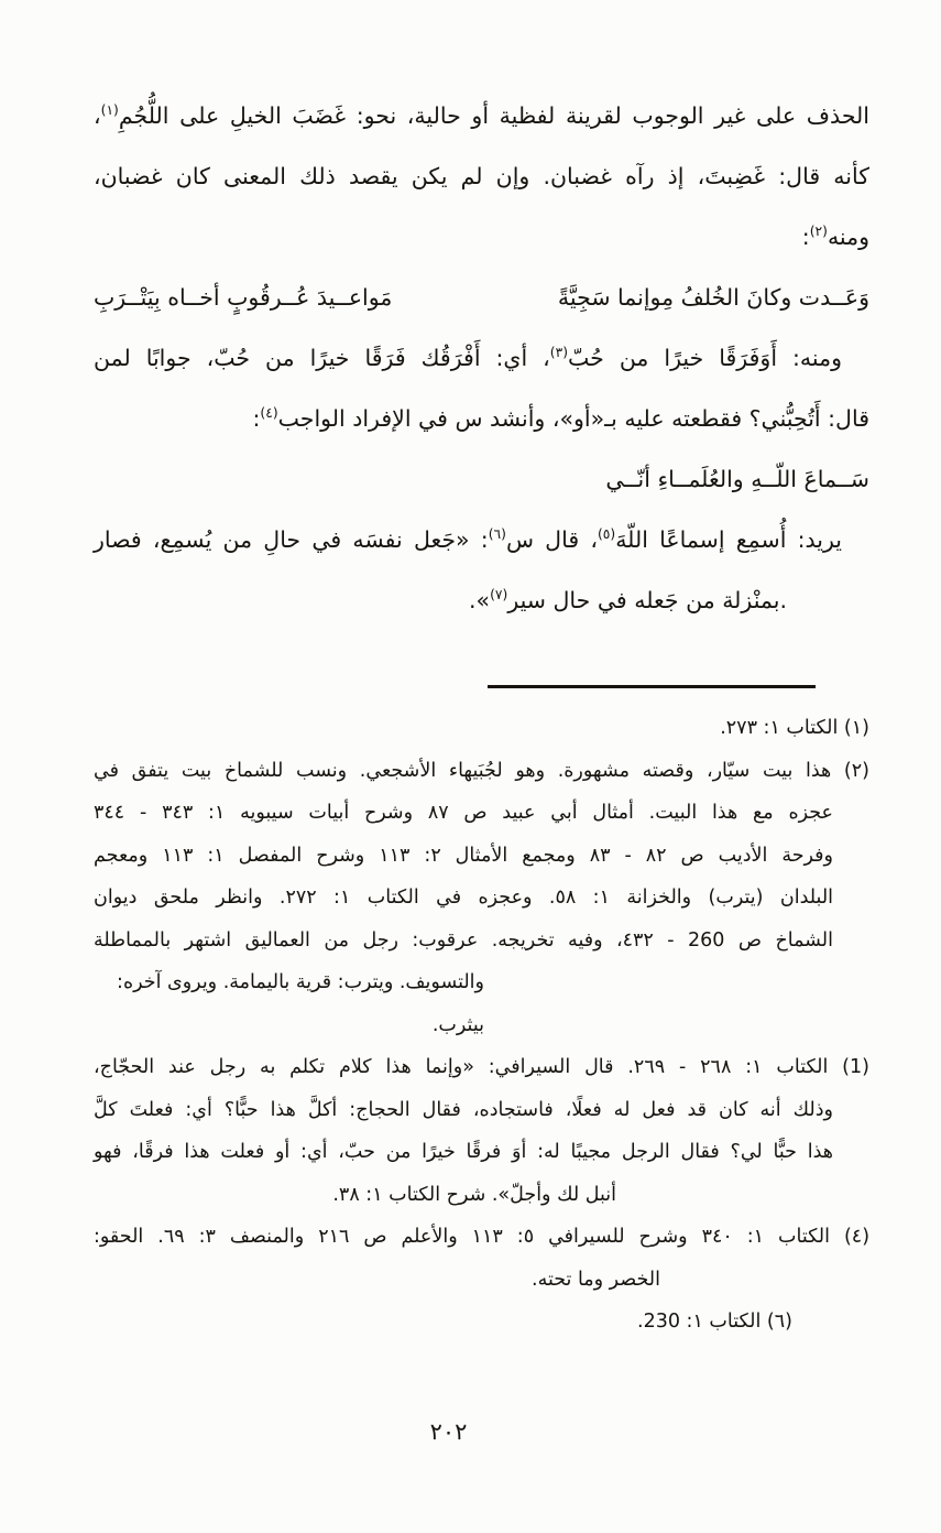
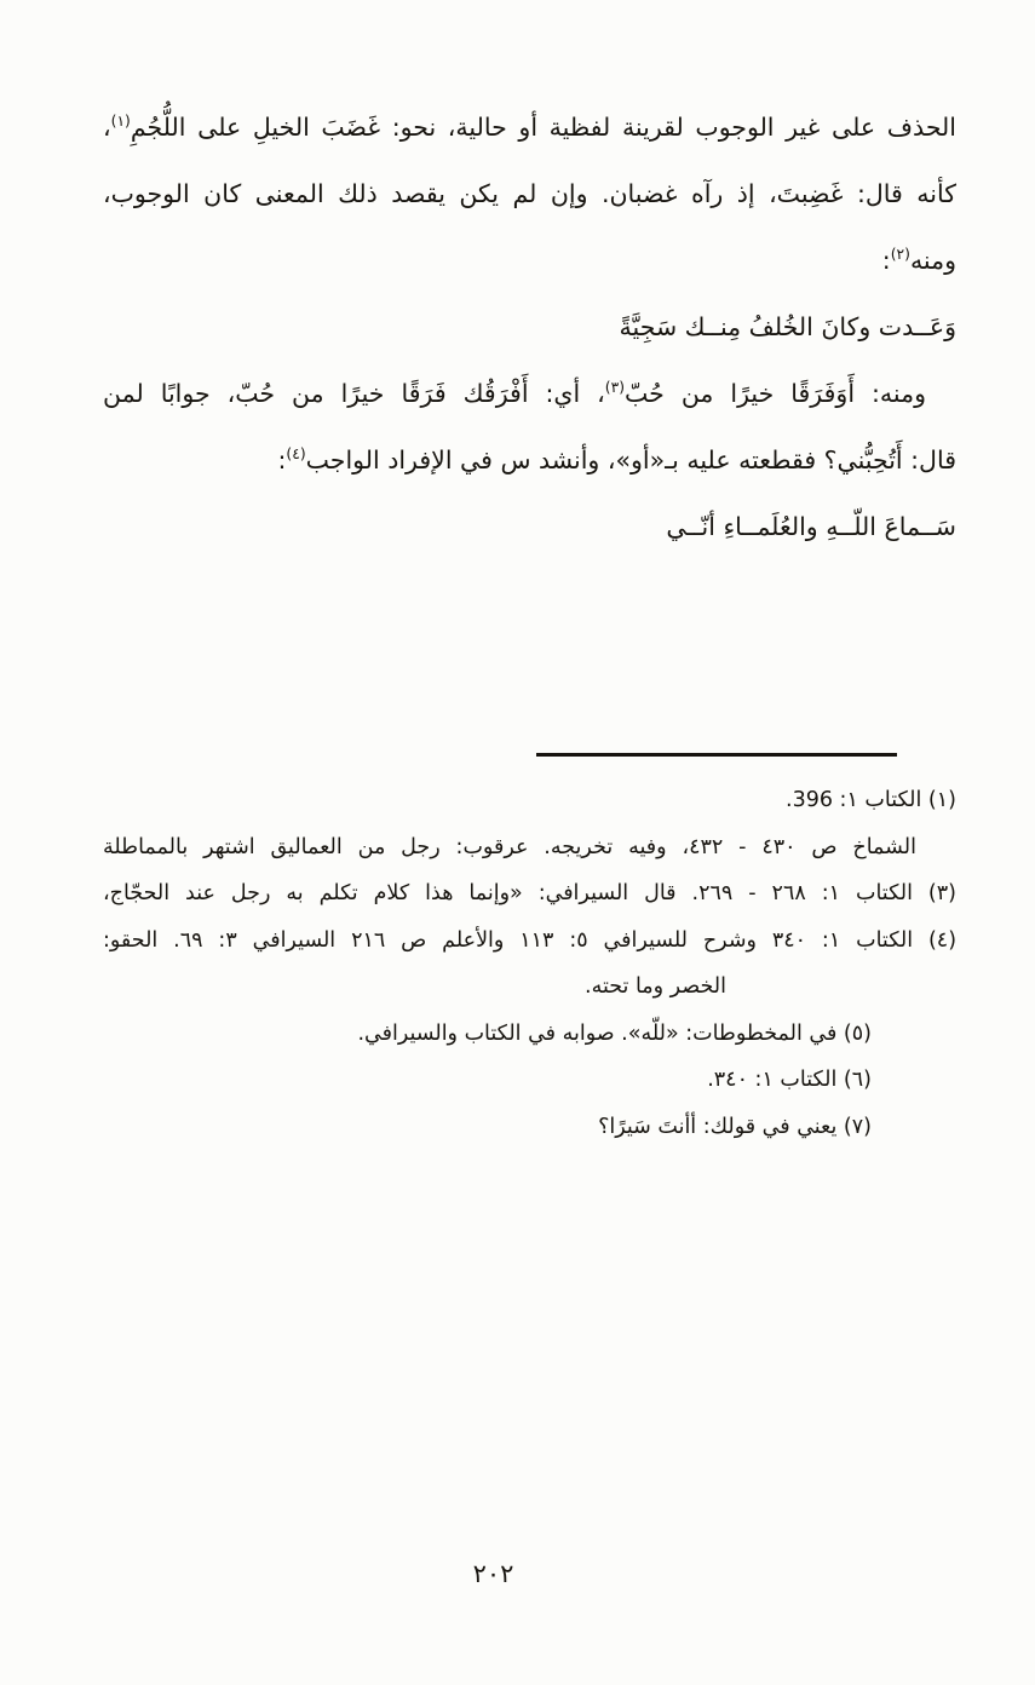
  الحذف على غير الوجوب لقرينة لفظية أو حالية، نحو: غَضَبَ الخيلِ على اللُّجُمِ(١)،
- كأنه قال: غَضِبتَ، إذ رآه غضبان. وإن لم يكن يقصد ذلك المعنى كان غضبان،
+ كأنه قال: غَضِبتَ، إذ رآه غضبان. وإن لم يكن يقصد ذلك المعنى كان الوجوب،
  ومنه(٢):
- وَعَــدت وكانَ الخُلفُ مِوإنما سَجِيَّةً
+ وَعَــدت وكانَ الخُلفُ مِنــك سَجِيَّةً
- مَواعــيدَ عُــرقُوبٍ أخــاه بِيَتْــرَبِ
  ومنه: أَوَفَرَقًا خيرًا من حُبّ(٣)، أي: أَفْرَقُك فَرَقًا خيرًا من حُبّ، جوابًا لمن
  قال: أَتُحِبُّني؟ فقطعته عليه بـ«أو»، وأنشد س في الإفراد الواجب(٤):
  سَــماعَ اللّــهِ والعُلَمــاءِ أنّــي
- يريد: أُسمِع إسماعًا اللّهَ(٥)، قال س(٦): «جَعل نفسَه في حالِ من يُسمِع، فصار
- .بمنْزلة من جَعله في حال سير(٧)».
- (١) الكتاب ١: ٢٧٣.
+ (١) الكتاب ١: 396.
- (٢) هذا بيت سيّار، وقصته مشهورة. وهو لجُبَيهاء الأشجعي. ونسب للشماخ بيت يتفق في
- عجزه مع هذا البيت. أمثال أبي عبيد ص ٨٧ وشرح أبيات سيبويه ١: ٣٤٣ - ٣٤٤
- وفرحة الأديب ص ٨٢ - ٨٣ ومجمع الأمثال ٢: ١١٣ وشرح المفصل ١: ١١٣ ومعجم
- البلدان (يترب) والخزانة ١: ٥٨. وعجزه في الكتاب ١: ٢٧٢. وانظر ملحق ديوان
- الشماخ ص 260 - ٤٣٢، وفيه تخريجه. عرقوب: رجل من العماليق اشتهر بالمماطلة
+ الشماخ ص ٤٣٠ - ٤٣٢، وفيه تخريجه. عرقوب: رجل من العماليق اشتهر بالمماطلة
- والتسويف. ويترب: قرية باليمامة. ويروى آخره: بيثرب.
- (1) الكتاب ١: ٢٦٨ - ٢٦٩. قال السيرافي: «وإنما هذا كلام تكلم به رجل عند الحجّاج،
+ (٣) الكتاب ١: ٢٦٨ - ٢٦٩. قال السيرافي: «وإنما هذا كلام تكلم به رجل عند الحجّاج،
- وذلك أنه كان قد فعل له فعلًا، فاستجاده، فقال الحجاج: أكلَّ هذا حبًّا؟ أي: فعلتَ كلَّ
- هذا حبًّا لي؟ فقال الرجل مجيبًا له: أوَ فرقًا خيرًا من حبّ، أي: أو فعلت هذا فرقًا، فهو
- أنبل لك وأجلّ». شرح الكتاب ١: ٣٨.
- (٤) الكتاب ١: ٣٤٠ وشرح للسيرافي ٥: ١١٣ والأعلم ص ٢١٦ والمنصف ٣: ٦٩. الحقو:
+ (٤) الكتاب ١: ٣٤٠ وشرح للسيرافي ٥: ١١٣ والأعلم ص ٢١٦ السيرافي ٣: ٦٩. الحقو:
  الخصر وما تحته.
+ (٥) في المخطوطات: «للّه». صوابه في الكتاب والسيرافي.
- (٦) الكتاب ١: 230.
+ (٦) الكتاب ١: ٣٤٠.
+ (٧) يعني في قولك: أأنتَ سَيرًا؟
  ٢٠٢
